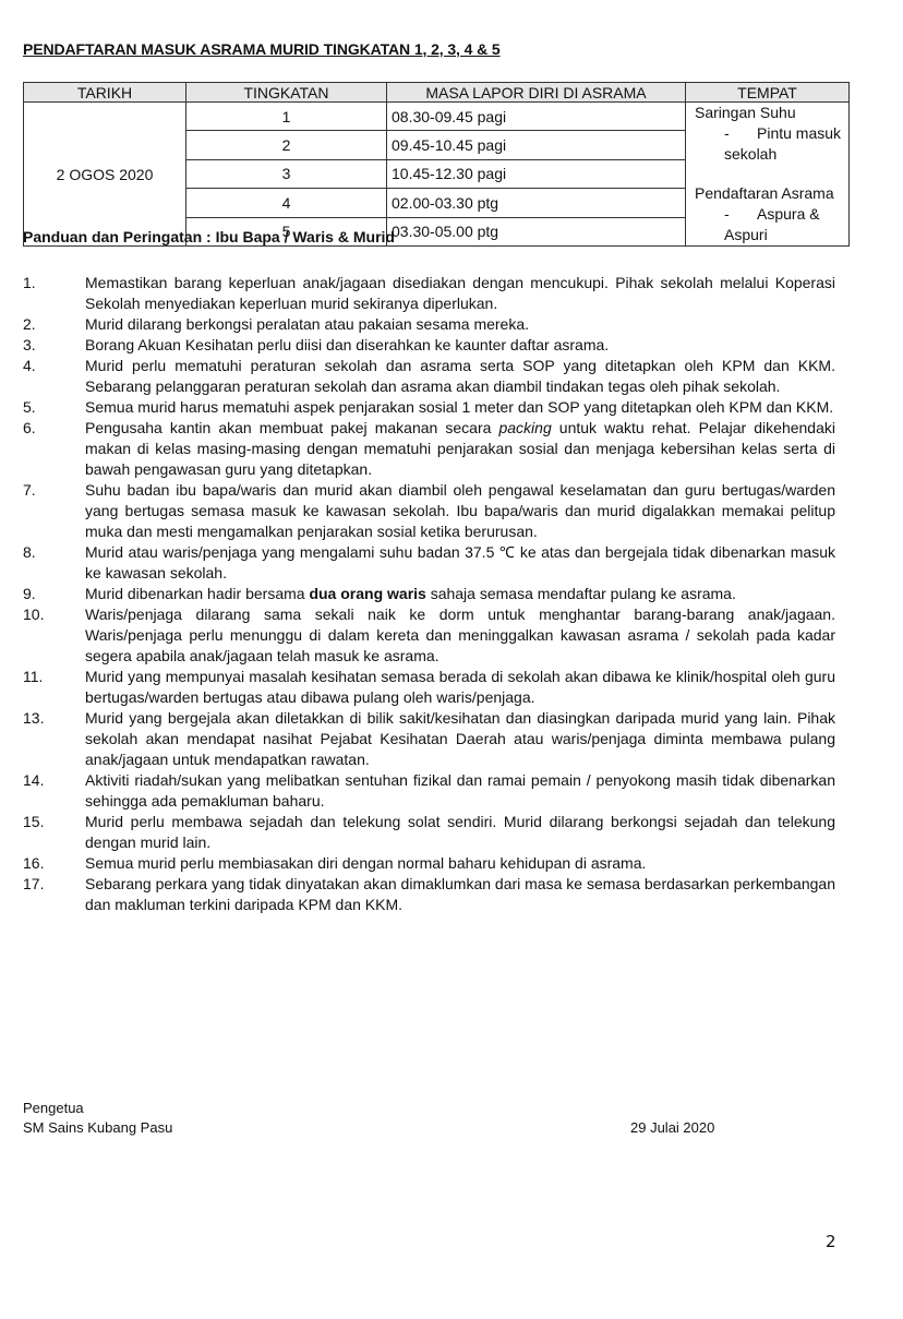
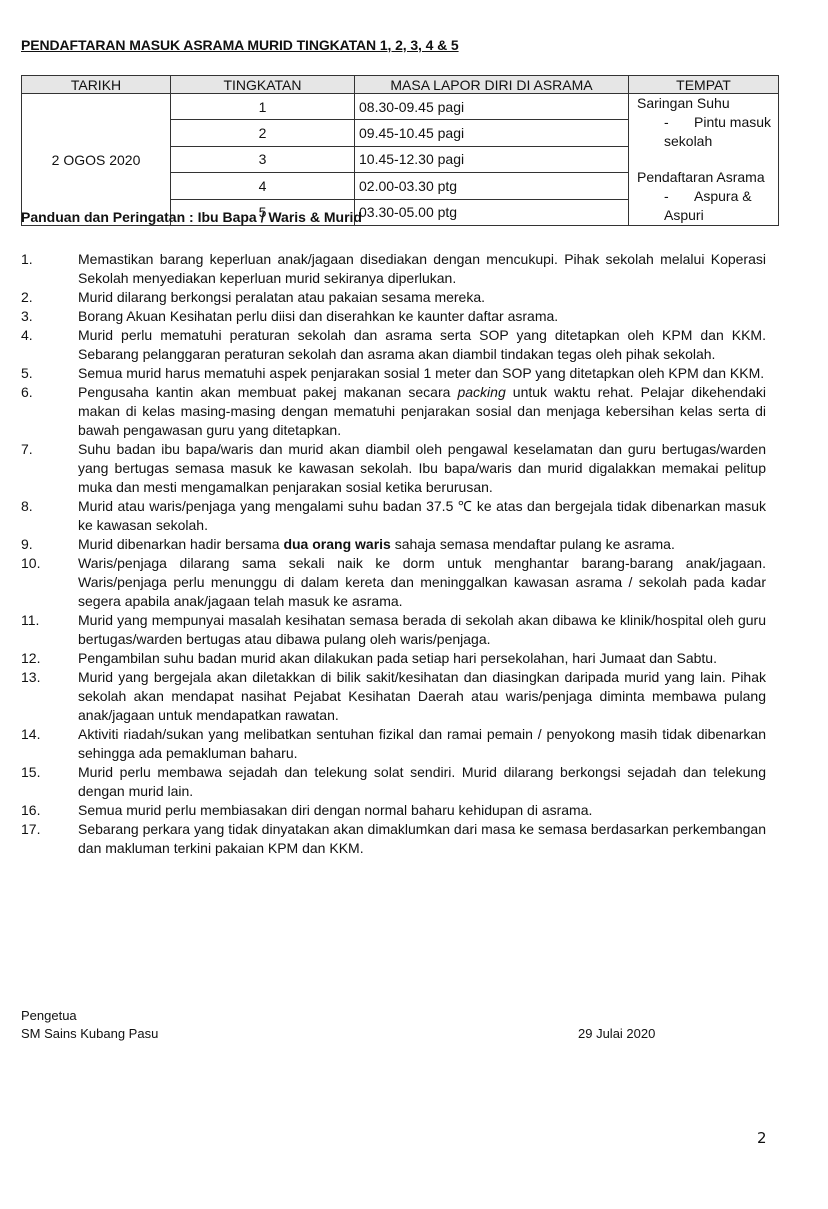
  PENDAFTARAN MASUK ASRAMA MURID TINGKATAN 1, 2, 3, 4 & 5
  TARIKH	TINGKATAN	MASA LAPOR DIRI DI ASRAMA	TEMPAT
  2 OGOS 2020	1	08.30-09.45 pagi	Saringan Suhu - Pintu masuk sekolah Pendaftaran Asrama - Aspura & Aspuri
  2	09.45-10.45 pagi
  3	10.45-12.30 pagi
  4	02.00-03.30 ptg
  5	03.30-05.00 ptg
  Panduan dan Peringatan : Ibu Bapa / Waris & Murid
  1.
  Memastikan barang keperluan anak/jagaan disediakan dengan mencukupi. Pihak sekolah melalui Koperasi Sekolah menyediakan keperluan murid sekiranya diperlukan.
  2.
  Murid dilarang berkongsi peralatan atau pakaian sesama mereka.
  3.
  Borang Akuan Kesihatan perlu diisi dan diserahkan ke kaunter daftar asrama.
  4.
  Murid perlu mematuhi peraturan sekolah dan asrama serta SOP yang ditetapkan oleh KPM dan KKM. Sebarang pelanggaran peraturan sekolah dan asrama akan diambil tindakan tegas oleh pihak sekolah.
  5.
  Semua murid harus mematuhi aspek penjarakan sosial 1 meter dan SOP yang ditetapkan oleh KPM dan KKM.
  6.
  Pengusaha kantin akan membuat pakej makanan secara packing untuk waktu rehat. Pelajar dikehendaki makan di kelas masing-masing dengan mematuhi penjarakan sosial dan menjaga kebersihan kelas serta di bawah pengawasan guru yang ditetapkan.
  7.
  Suhu badan ibu bapa/waris dan murid akan diambil oleh pengawal keselamatan dan guru bertugas/warden yang bertugas semasa masuk ke kawasan sekolah. Ibu bapa/waris dan murid digalakkan memakai pelitup muka dan mesti mengamalkan penjarakan sosial ketika berurusan.
  8.
  Murid atau waris/penjaga yang mengalami suhu badan 37.5 ℃ ke atas dan bergejala tidak dibenarkan masuk ke kawasan sekolah.
  9.
  Murid dibenarkan hadir bersama dua orang waris sahaja semasa mendaftar pulang ke asrama.
  10.
  Waris/penjaga dilarang sama sekali naik ke dorm untuk menghantar barang-barang anak/jagaan. Waris/penjaga perlu menunggu di dalam kereta dan meninggalkan kawasan asrama / sekolah pada kadar segera apabila anak/jagaan telah masuk ke asrama.
  11.
  Murid yang mempunyai masalah kesihatan semasa berada di sekolah akan dibawa ke klinik/hospital oleh guru bertugas/warden bertugas atau dibawa pulang oleh waris/penjaga.
+ 12.
+ Pengambilan suhu badan murid akan dilakukan pada setiap hari persekolahan, hari Jumaat dan Sabtu.
  13.
  Murid yang bergejala akan diletakkan di bilik sakit/kesihatan dan diasingkan daripada murid yang lain. Pihak sekolah akan mendapat nasihat Pejabat Kesihatan Daerah atau waris/penjaga diminta membawa pulang anak/jagaan untuk mendapatkan rawatan.
  14.
  Aktiviti riadah/sukan yang melibatkan sentuhan fizikal dan ramai pemain / penyokong masih tidak dibenarkan sehingga ada pemakluman baharu.
  15.
  Murid perlu membawa sejadah dan telekung solat sendiri. Murid dilarang berkongsi sejadah dan telekung dengan murid lain.
  16.
  Semua murid perlu membiasakan diri dengan normal baharu kehidupan di asrama.
  17.
- Sebarang perkara yang tidak dinyatakan akan dimaklumkan dari masa ke semasa berdasarkan perkembangan dan makluman terkini daripada KPM dan KKM.
+ Sebarang perkara yang tidak dinyatakan akan dimaklumkan dari masa ke semasa berdasarkan perkembangan dan makluman terkini pakaian KPM dan KKM.
  Pengetua
  SM Sains Kubang Pasu
  29 Julai 2020
  2
